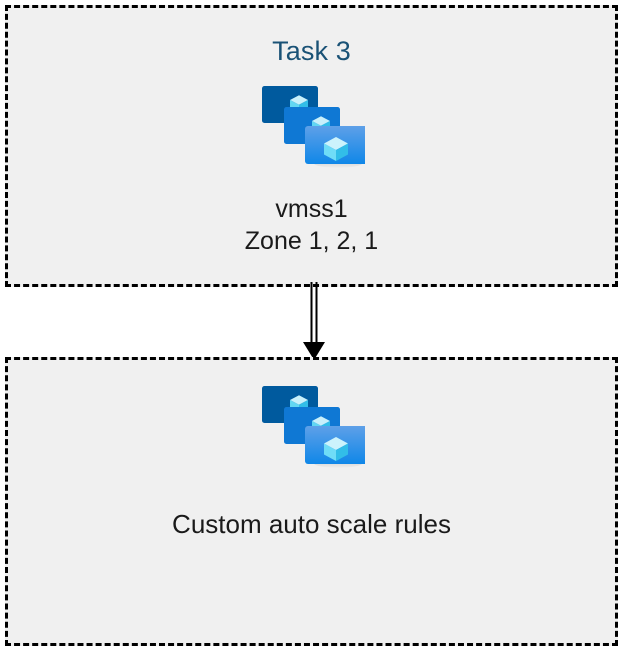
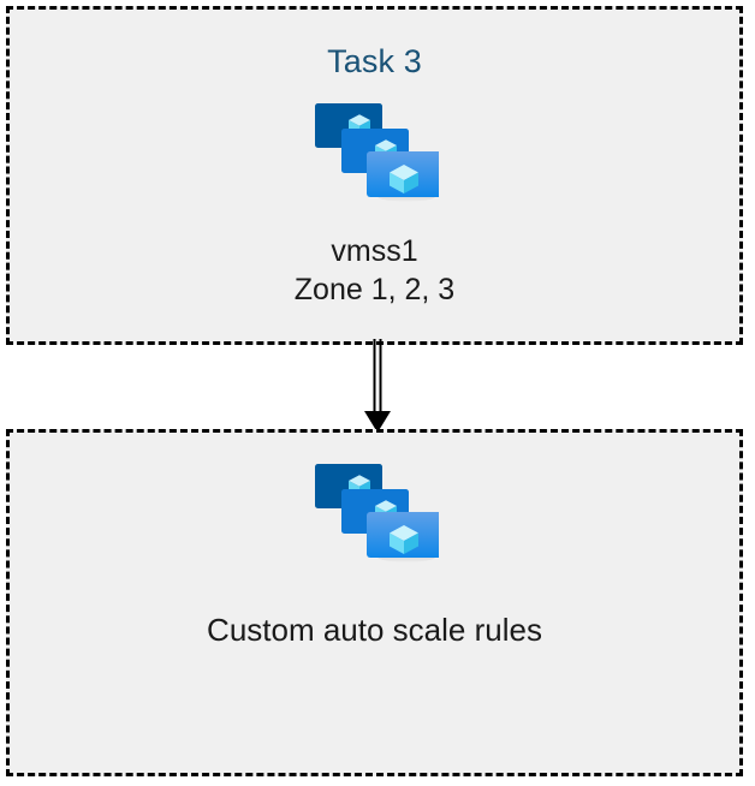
  Task 3
  vmss1
- Zone 1, 2, 1
+ Zone 1, 2, 3
  Custom auto scale rules
